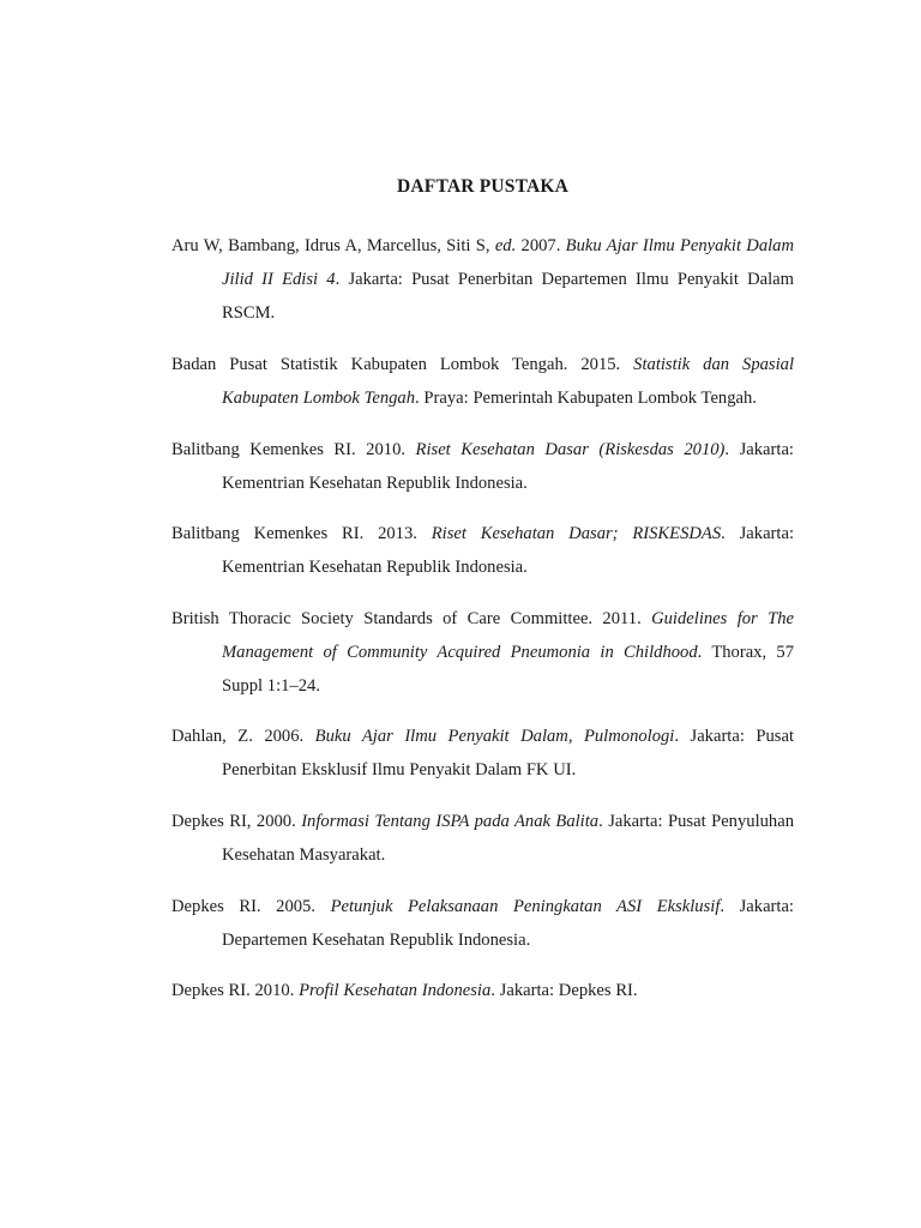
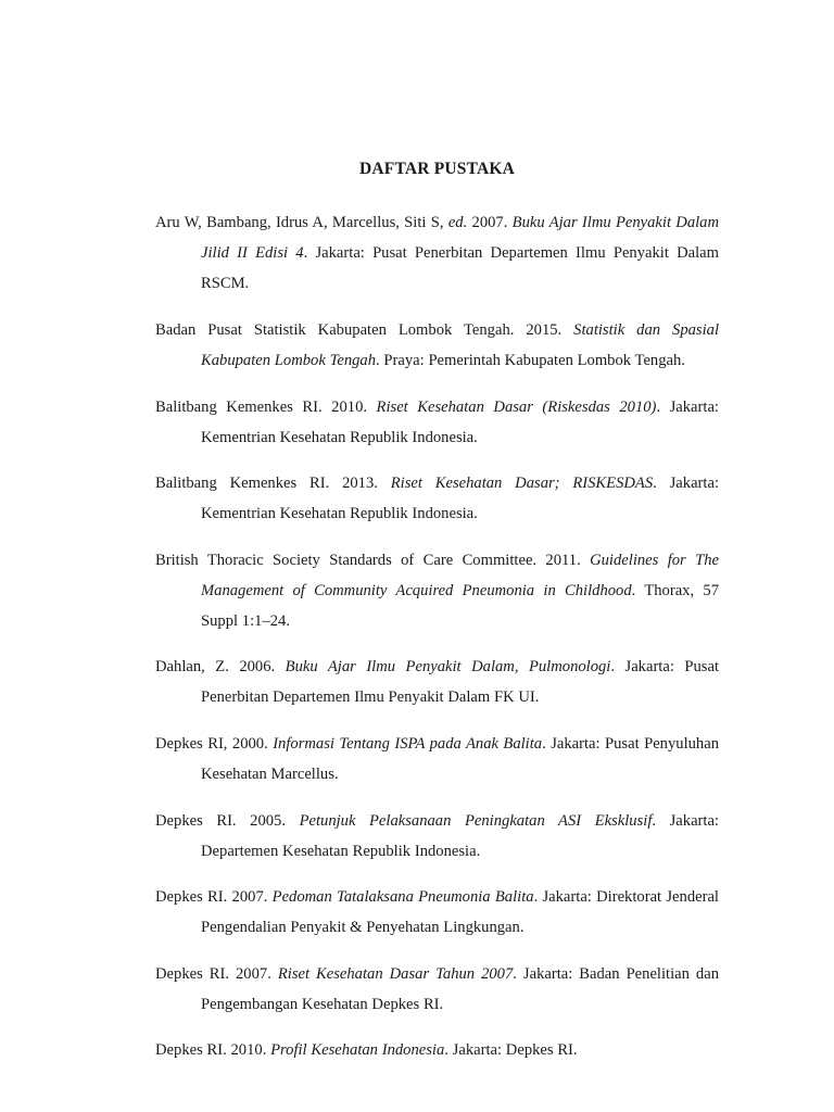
  DAFTAR PUSTAKA
  Aru W, Bambang, Idrus A, Marcellus, Siti S, ed. 2007. Buku Ajar Ilmu Penyakit Dalam Jilid II Edisi 4. Jakarta: Pusat Penerbitan Departemen Ilmu Penyakit Dalam RSCM.
  Badan Pusat Statistik Kabupaten Lombok Tengah. 2015. Statistik dan Spasial Kabupaten Lombok Tengah. Praya: Pemerintah Kabupaten Lombok Tengah.
  Balitbang Kemenkes RI. 2010. Riset Kesehatan Dasar (Riskesdas 2010). Jakarta: Kementrian Kesehatan Republik Indonesia.
  Balitbang Kemenkes RI. 2013. Riset Kesehatan Dasar; RISKESDAS. Jakarta: Kementrian Kesehatan Republik Indonesia.
  British Thoracic Society Standards of Care Committee. 2011. Guidelines for The Management of Community Acquired Pneumonia in Childhood. Thorax, 57 Suppl 1:1–24.
- Dahlan, Z. 2006. Buku Ajar Ilmu Penyakit Dalam, Pulmonologi. Jakarta: Pusat Penerbitan Eksklusif Ilmu Penyakit Dalam FK UI.
+ Dahlan, Z. 2006. Buku Ajar Ilmu Penyakit Dalam, Pulmonologi. Jakarta: Pusat Penerbitan Departemen Ilmu Penyakit Dalam FK UI.
- Depkes RI, 2000. Informasi Tentang ISPA pada Anak Balita. Jakarta: Pusat Penyuluhan Kesehatan Masyarakat.
+ Depkes RI, 2000. Informasi Tentang ISPA pada Anak Balita. Jakarta: Pusat Penyuluhan Kesehatan Marcellus.
  Depkes RI. 2005. Petunjuk Pelaksanaan Peningkatan ASI Eksklusif. Jakarta: Departemen Kesehatan Republik Indonesia.
+ Depkes RI. 2007. Pedoman Tatalaksana Pneumonia Balita. Jakarta: Direktorat Jenderal Pengendalian Penyakit & Penyehatan Lingkungan.
+ Depkes RI. 2007. Riset Kesehatan Dasar Tahun 2007. Jakarta: Badan Penelitian dan Pengembangan Kesehatan Depkes RI.
  Depkes RI. 2010. Profil Kesehatan Indonesia. Jakarta: Depkes RI.
